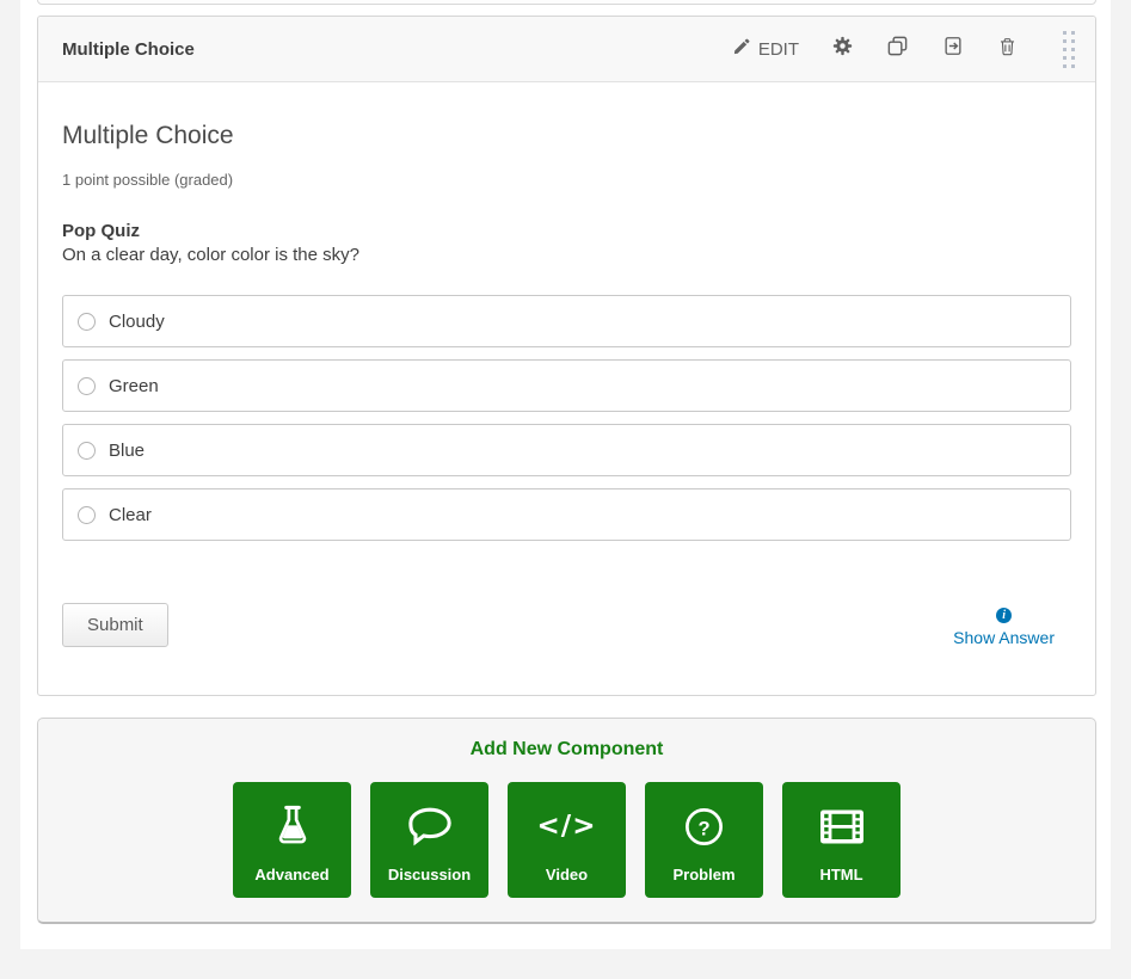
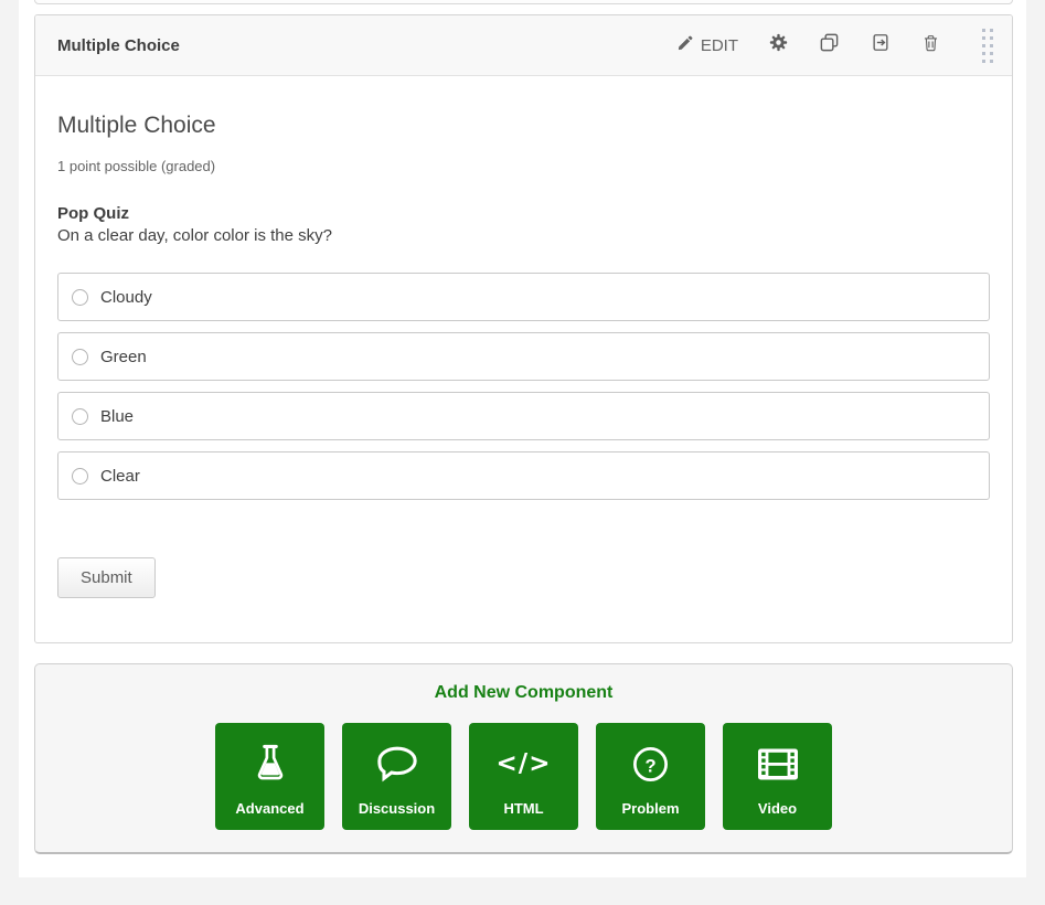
  Multiple Choice
  EDIT
  Multiple Choice
  1 point possible (graded)
  Pop Quiz
  On a clear day, color color is the sky?
  Cloudy
  Green
  Blue
  Clear
  Submit
- i
- Show Answer
  Add New Component
  Advanced
  Discussion
  </>
- Video
+ HTML
  ?
  Problem
- HTML
+ Video
